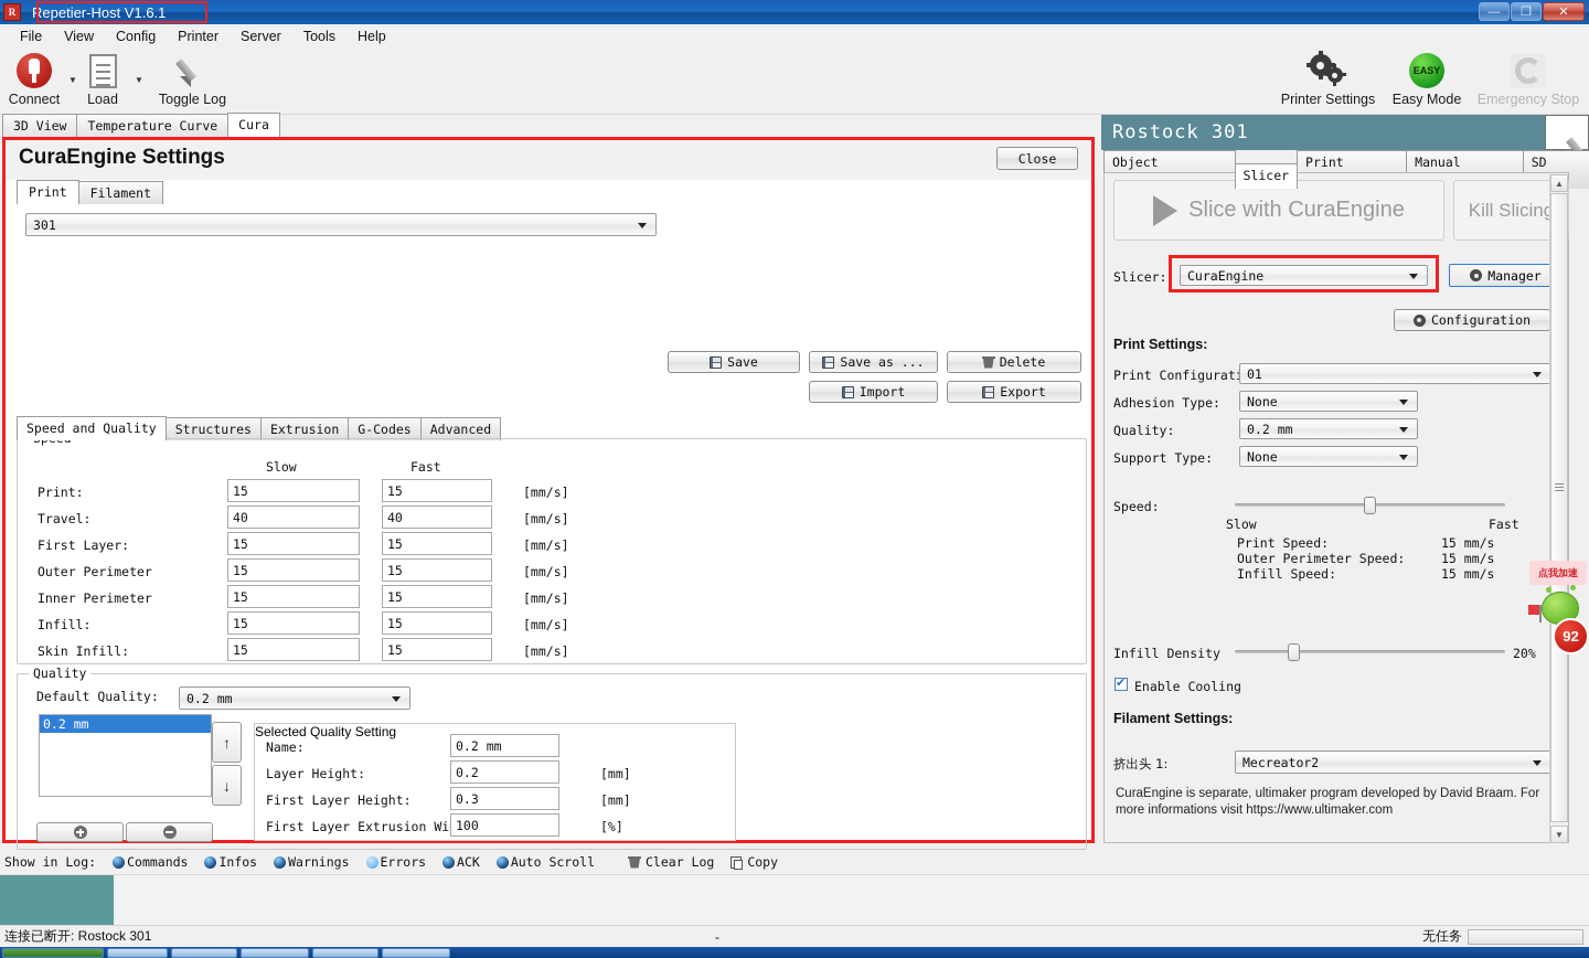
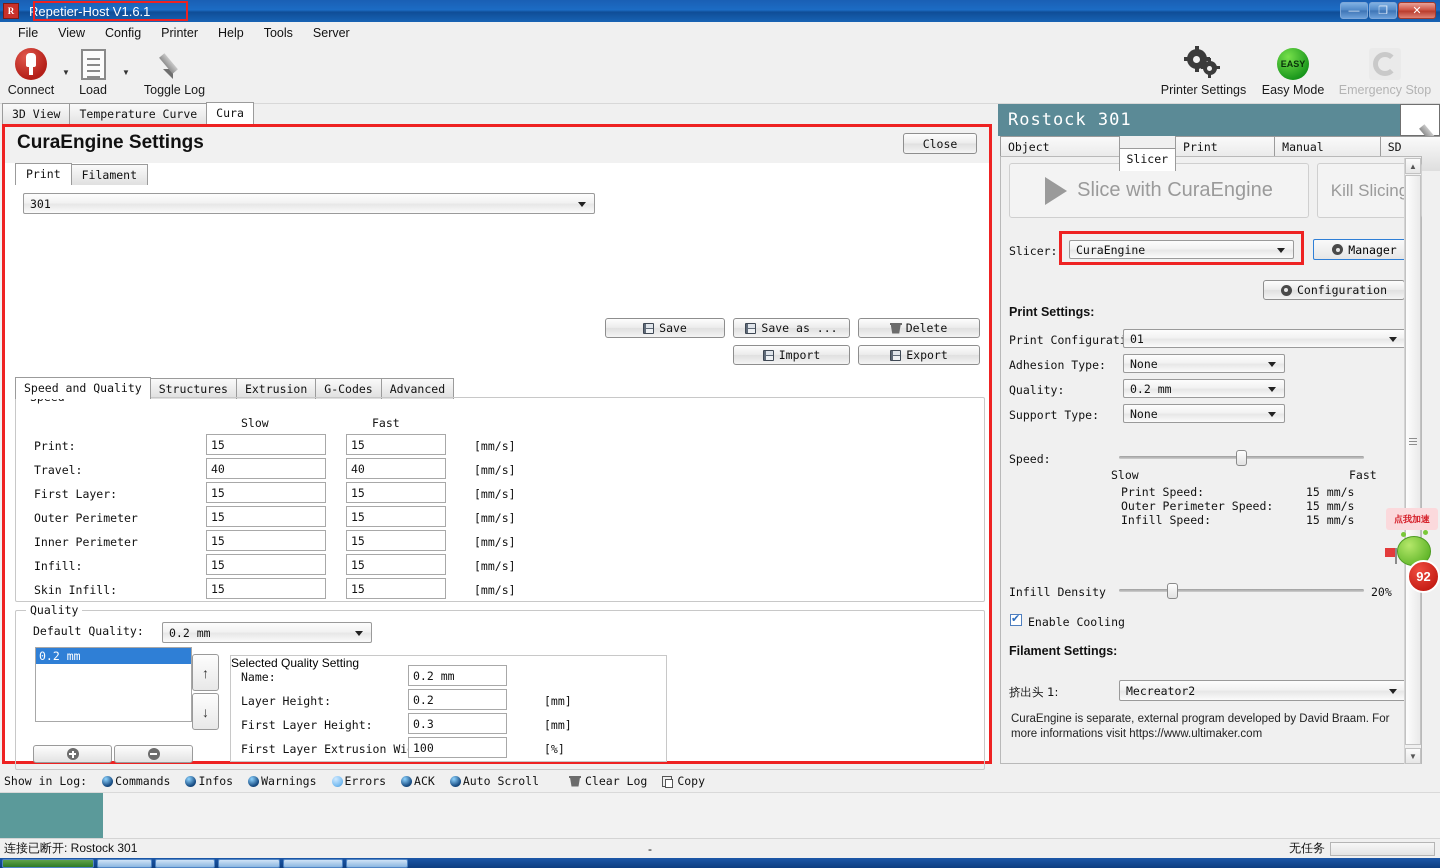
  R
  Repetier-Host V1.6.1
  —
  ❐
  ✕
  File
  View
  Config
  Printer
- Server
+ Help
  Tools
- Help
+ Server
  Connect
  ▼
  Load
  ▼
  Toggle Log
  Printer Settings
  EASY
  Easy Mode
  Emergency Stop
  3D View
  Temperature Curve
  Cura
  CuraEngine Settings
  Close
  Print
  Filament
  301
  Save
  Save as ...
  Delete
  Import
  Export
  Speed and Quality
  Structures
  Extrusion
  G-Codes
  Advanced
  Slow
  Fast
  Print:
  15
  15
  [mm/s]
  Travel:
  40
  40
  [mm/s]
  First Layer:
  15
  15
  [mm/s]
  Outer Perimeter
  15
  15
  [mm/s]
  Inner Perimeter
  15
  15
  [mm/s]
  Infill:
  15
  15
  [mm/s]
  Skin Infill:
  15
  15
  [mm/s]
  Quality
  Default Quality:
  0.2 mm
  0.2 mm
  ↑
  ↓
  Selected Quality Setting
  Name:
  0.2 mm
  Layer Height:
  0.2
  [mm]
  First Layer Height:
  0.3
  [mm]
  First Layer Extrusion Wi
  100
  [%]
  Rostock 301
  Slicer
  Slice with CuraEngine
  Kill Slicin
  Slicer:
  CuraEngine
  Manager
  Configuration
  Print Settings:
  Print Configurat
  01
  Adhesion Type:
  None
  Quality:
  0.2 mm
  Support Type:
  None
  Speed:
  Slow
  Fast
  Print Speed:
  15 mm/s
  Outer Perimeter Speed:
  15 mm/s
  Infill Speed:
  15 mm/s
  Infill Density
  20%
  Enable Cooling
  Filament Settings:
  挤出头 1:
  Mecreator2
- CuraEngine is separate, ultimaker program developed by David Braam. For more informations visit https://www.ultimaker.com
+ CuraEngine is separate, external program developed by David Braam. For more informations visit https://www.ultimaker.com
  ▲
  ▼
  点我加速
  92
  Show in Log:
  Commands
  Infos
  Warnings
  Errors
  ACK
  Auto Scroll
  Clear Log
  Copy
  连接已断开: Rostock 301
  -
  无任务
